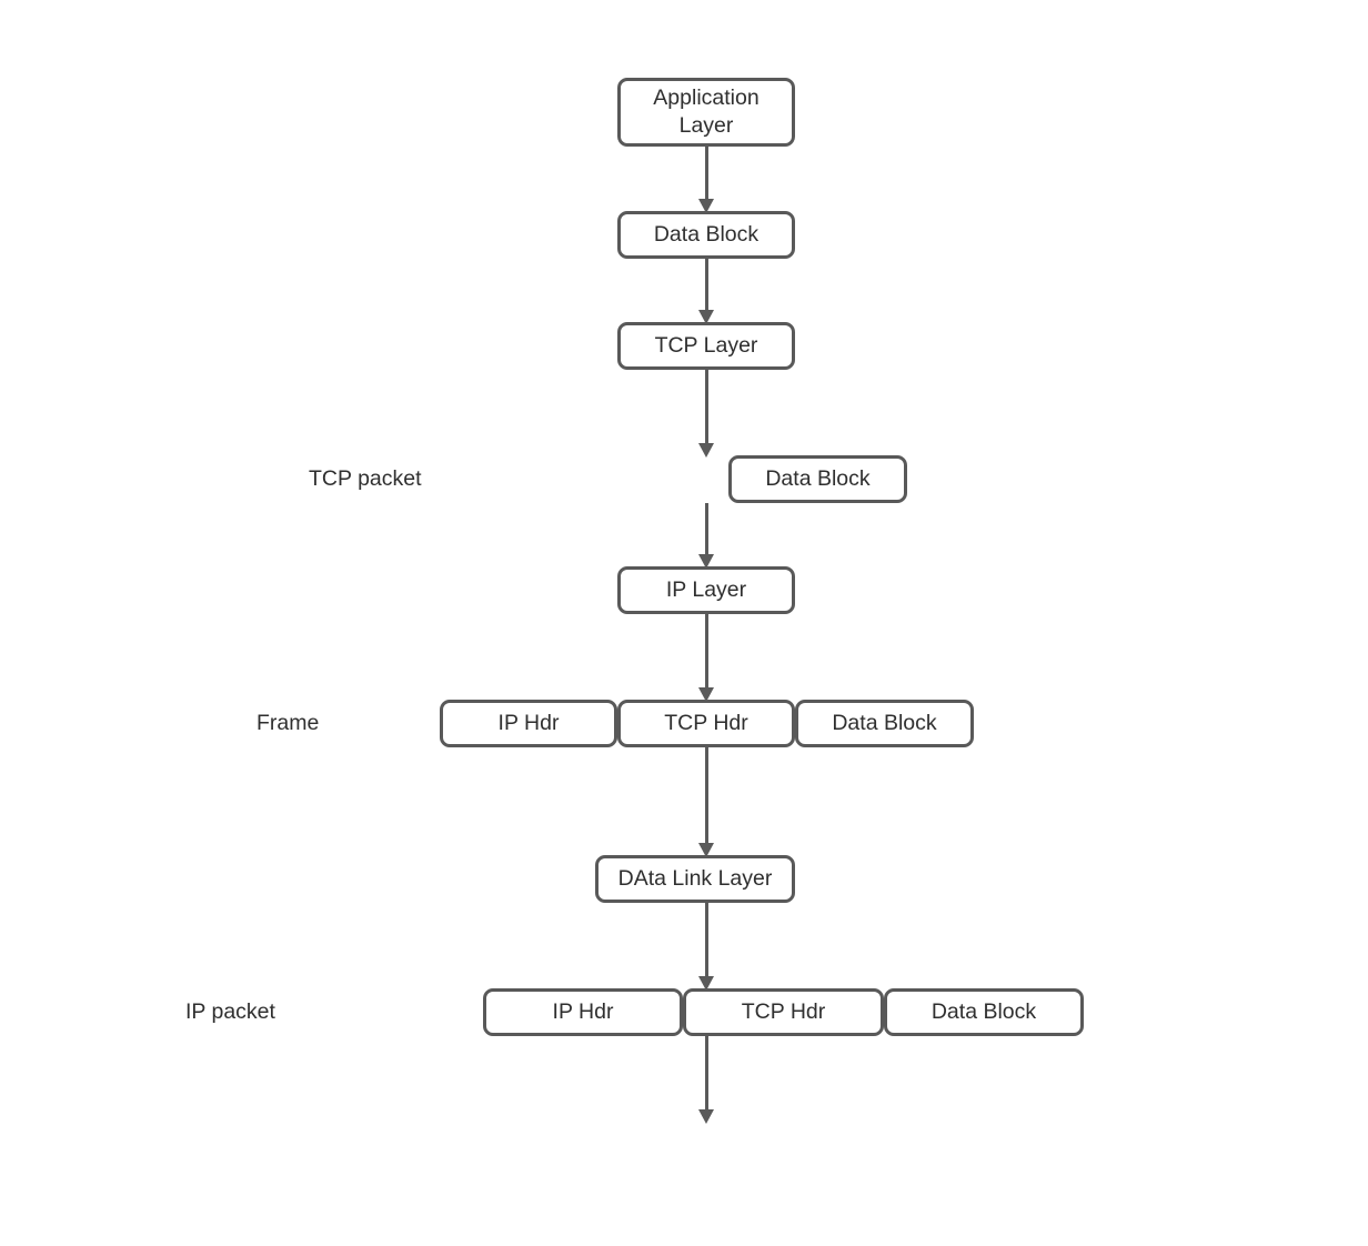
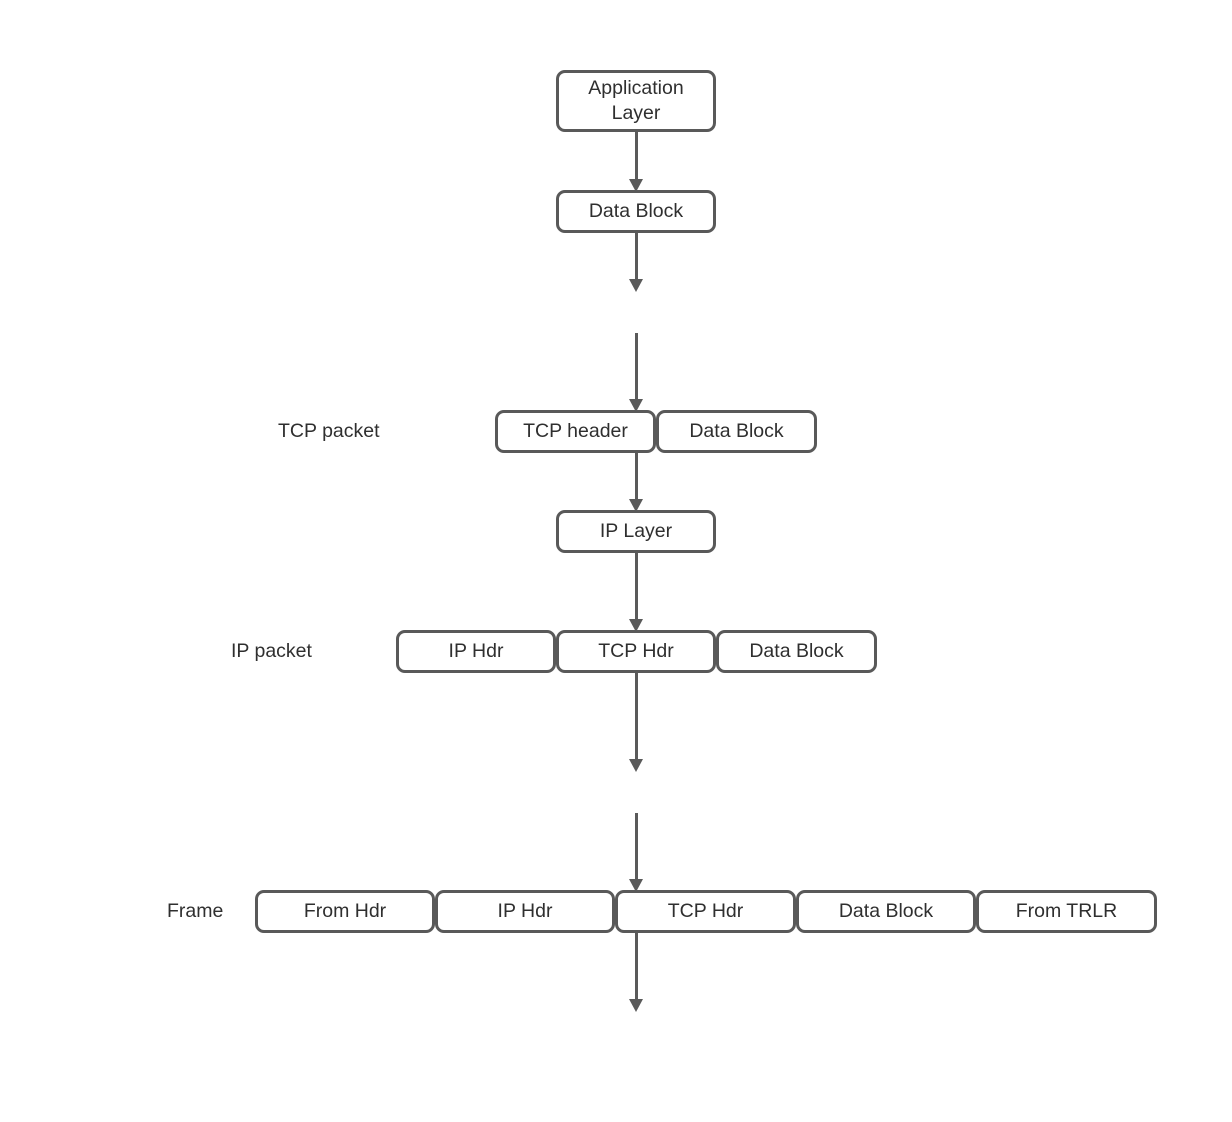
  Application
  Layer
  Data Block
- TCP Layer
  IP Layer
- DAta Link Layer
  TCP packet
+ TCP header
  Data Block
- Frame
+ IP packet
  IP Hdr
  TCP Hdr
  Data Block
- IP packet
+ Frame
+ From Hdr
  IP Hdr
  TCP Hdr
  Data Block
+ From TRLR
